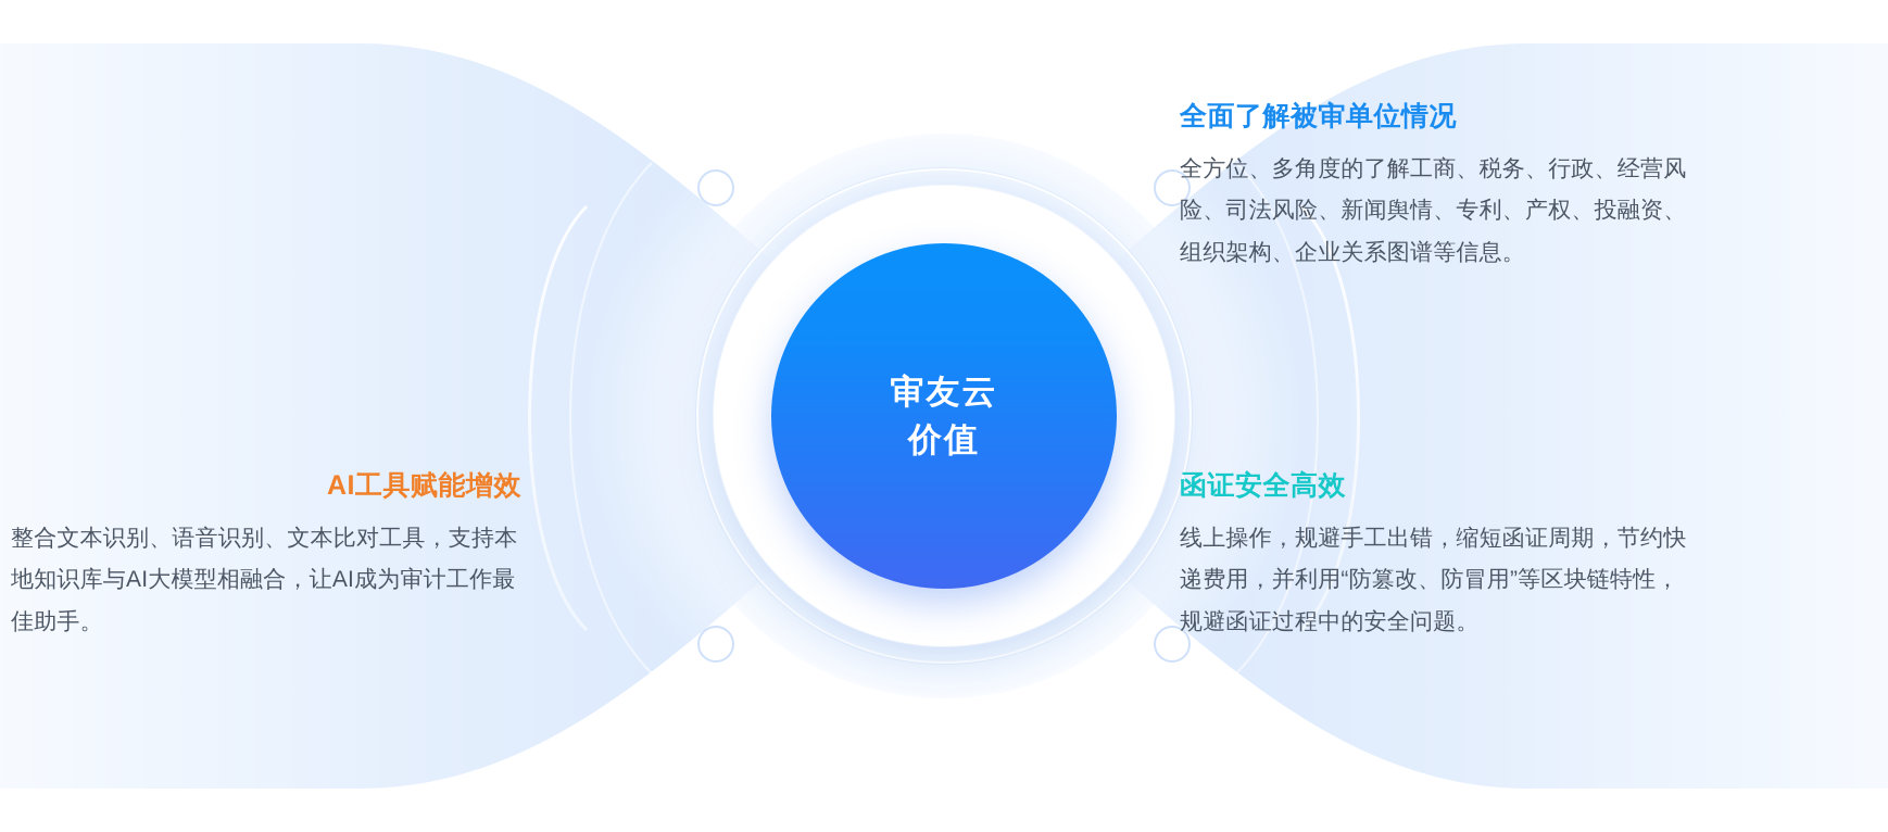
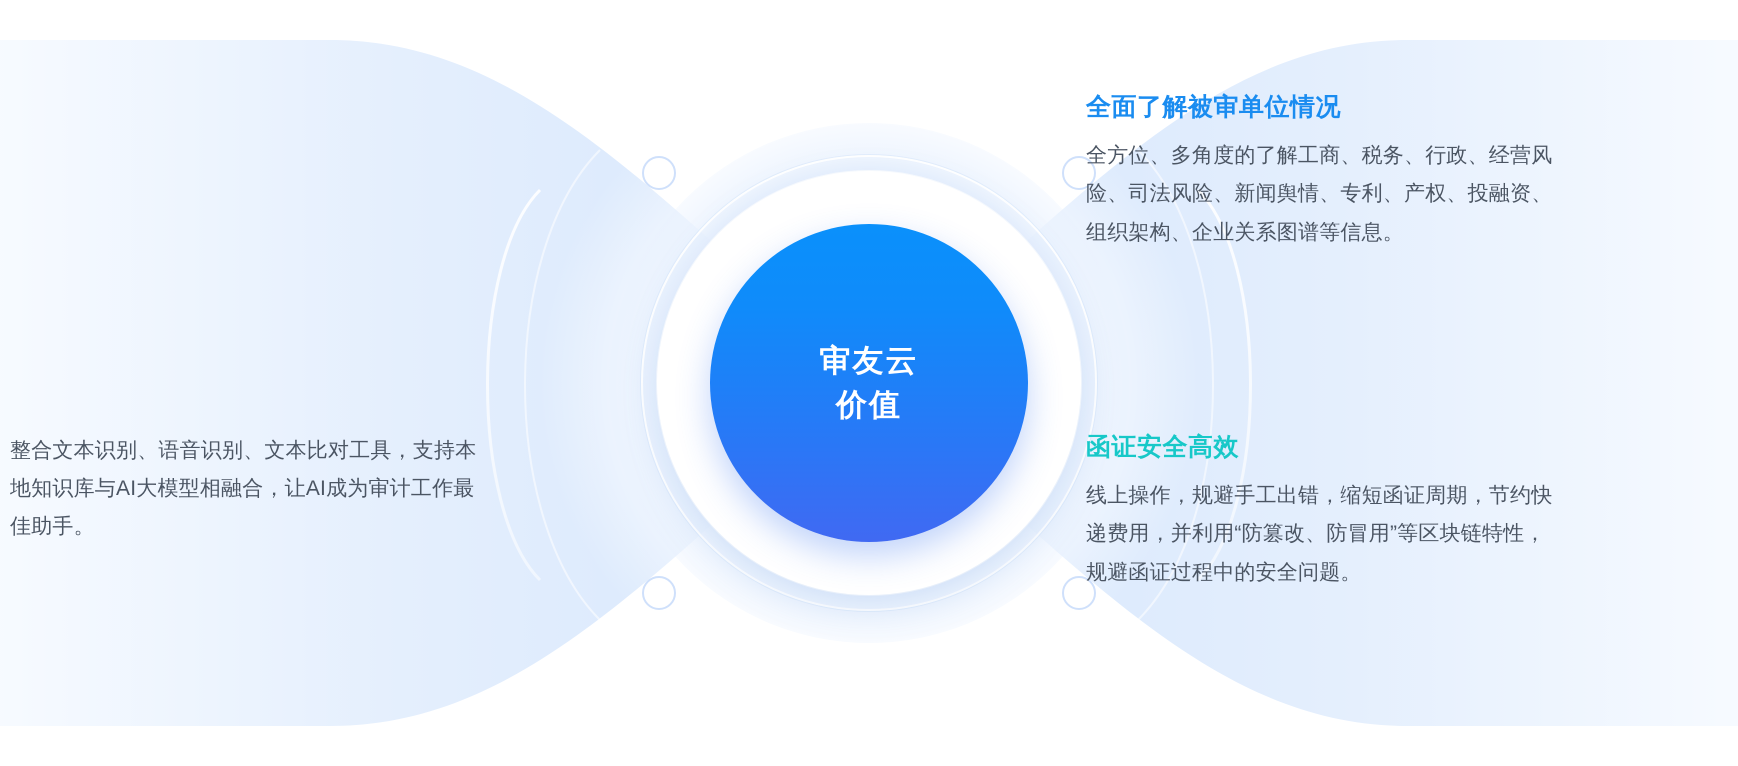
  审友云
  价值
- AI工具赋能增效
  整合文本识别、语音识别、文本比对工具，支持本地知识库与AI大模型相融合，让AI成为审计工作最佳助手。
  全面了解被审单位情况
  全方位、多角度的了解工商、税务、行政、经营风险、司法风险、新闻舆情、专利、产权、投融资、组织架构、企业关系图谱等信息。
  函证安全高效
  线上操作，规避手工出错，缩短函证周期，节约快递费用，并利用“防篡改、防冒用”等区块链特性，规避函证过程中的安全问题。
